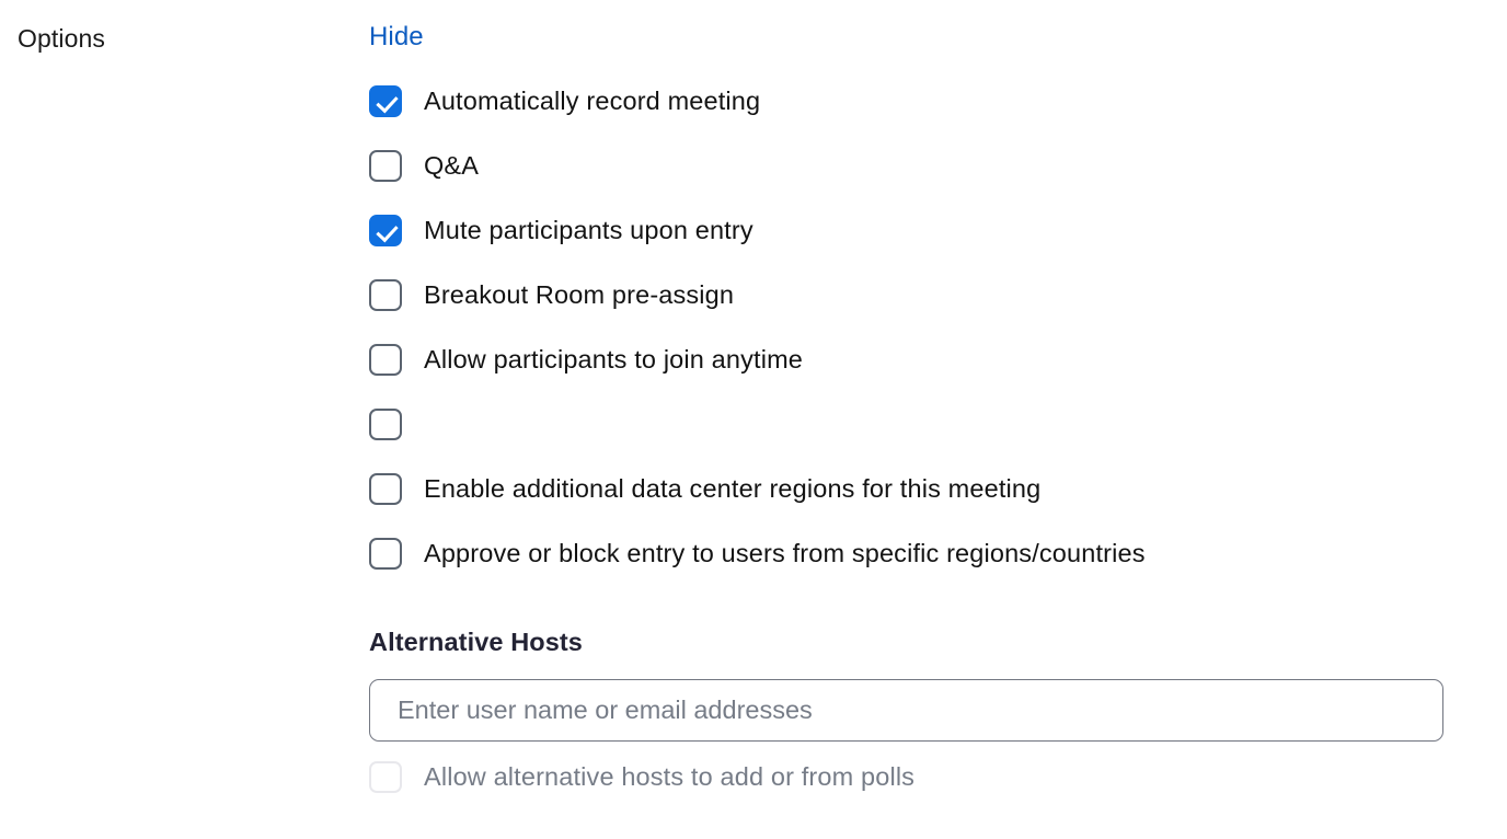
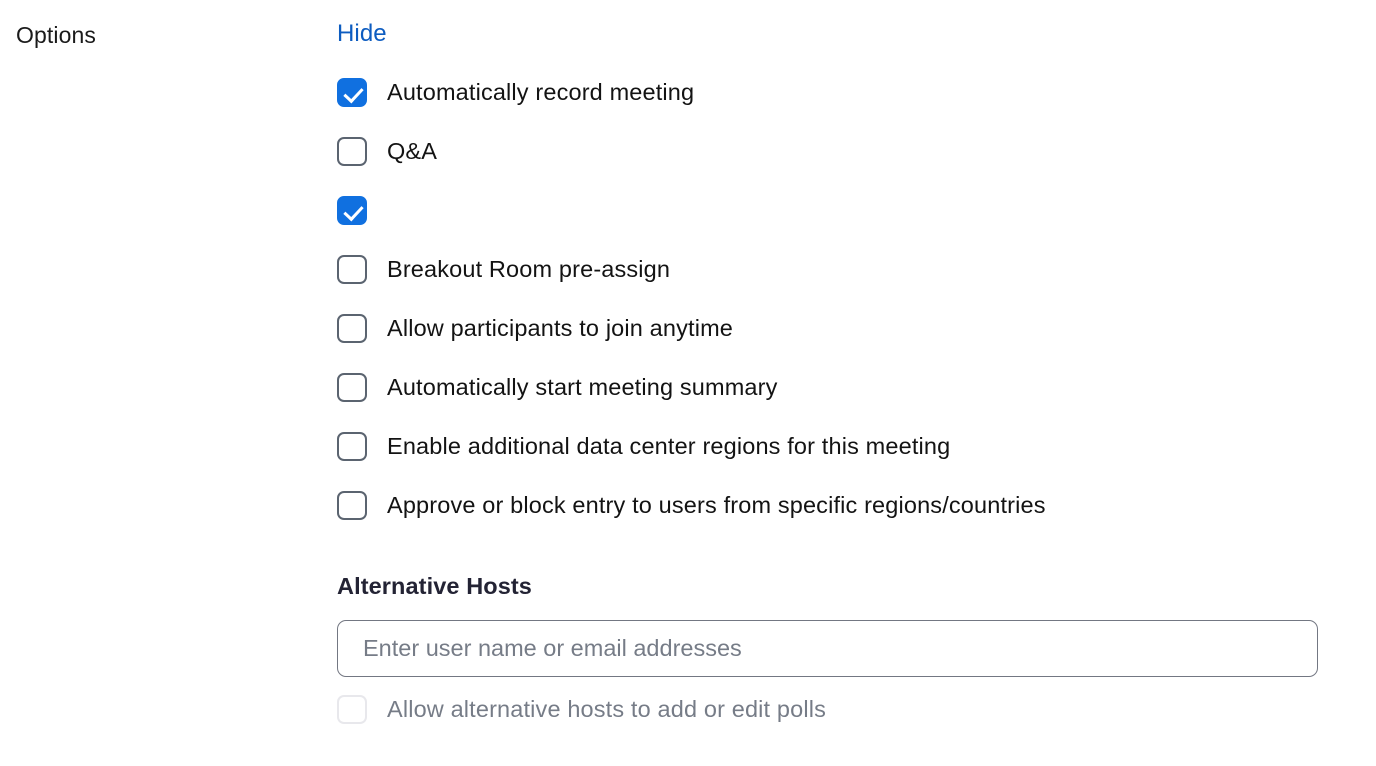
  Options
  Hide
  Automatically record meeting
  Q&A
- Mute participants upon entry
  Breakout Room pre-assign
  Allow participants to join anytime
+ Automatically start meeting summary
  Enable additional data center regions for this meeting
  Approve or block entry to users from specific regions/countries
  Alternative Hosts
  Enter user name or email addresses
- Allow alternative hosts to add or from polls
+ Allow alternative hosts to add or edit polls
